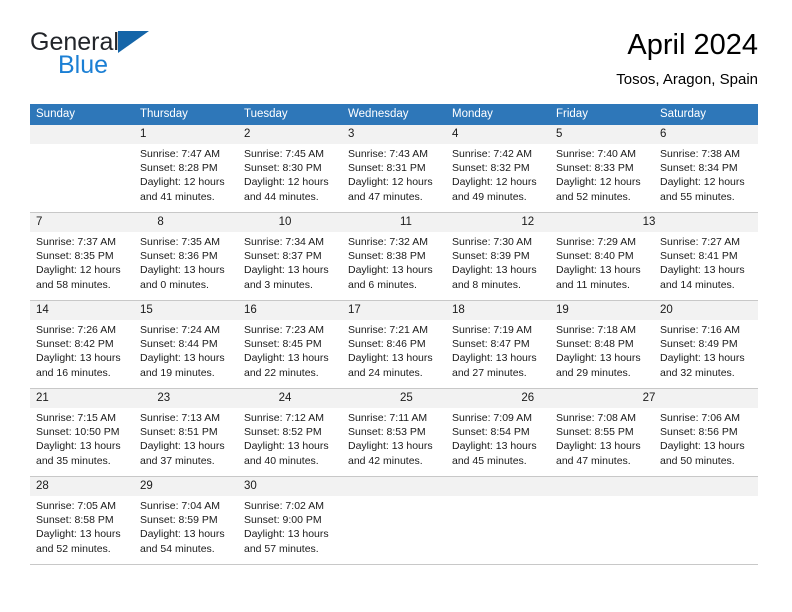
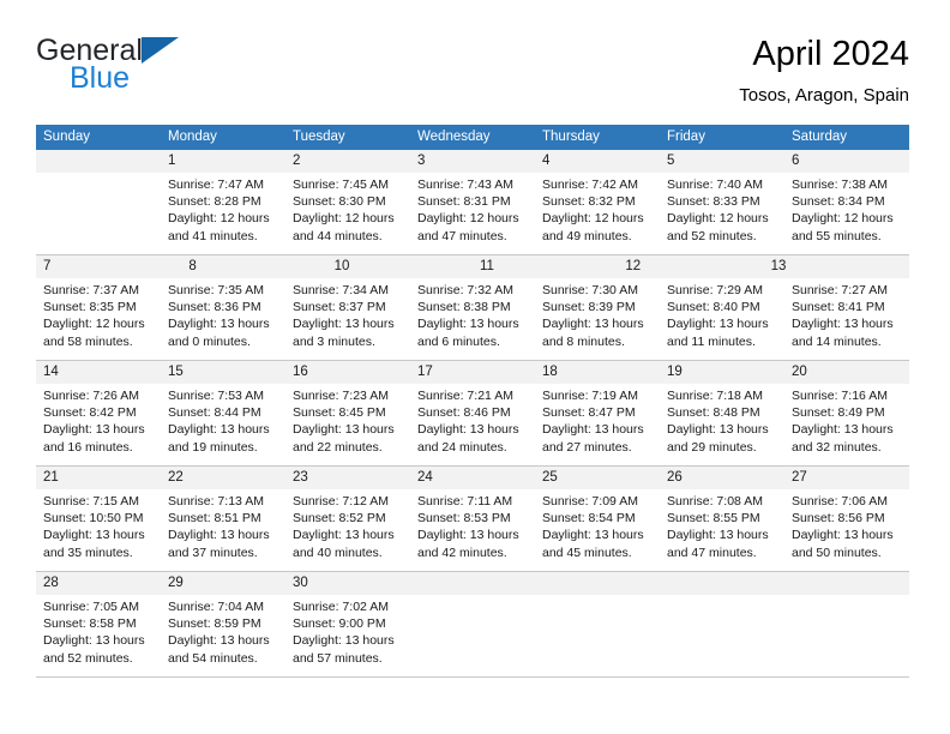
  General
  Blue
  April 2024
  Tosos, Aragon, Spain
  Sunday
- Thursday
+ Monday
  Tuesday
  Wednesday
- Monday
+ Thursday
  Friday
  Saturday
  1
  2
  3
  4
  5
  6
  Sunrise: 7:47 AM
  Sunset: 8:28 PM
  Daylight: 12 hours
  and 41 minutes.
  Sunrise: 7:45 AM
  Sunset: 8:30 PM
  Daylight: 12 hours
  and 44 minutes.
  Sunrise: 7:43 AM
  Sunset: 8:31 PM
  Daylight: 12 hours
  and 47 minutes.
  Sunrise: 7:42 AM
  Sunset: 8:32 PM
  Daylight: 12 hours
  and 49 minutes.
  Sunrise: 7:40 AM
  Sunset: 8:33 PM
  Daylight: 12 hours
  and 52 minutes.
  Sunrise: 7:38 AM
  Sunset: 8:34 PM
  Daylight: 12 hours
  and 55 minutes.
  7
  8
  10
  11
  12
  13
  Sunrise: 7:37 AM
  Sunset: 8:35 PM
  Daylight: 12 hours
  and 58 minutes.
  Sunrise: 7:35 AM
  Sunset: 8:36 PM
  Daylight: 13 hours
  and 0 minutes.
  Sunrise: 7:34 AM
  Sunset: 8:37 PM
  Daylight: 13 hours
  and 3 minutes.
  Sunrise: 7:32 AM
  Sunset: 8:38 PM
  Daylight: 13 hours
  and 6 minutes.
  Sunrise: 7:30 AM
  Sunset: 8:39 PM
  Daylight: 13 hours
  and 8 minutes.
  Sunrise: 7:29 AM
  Sunset: 8:40 PM
  Daylight: 13 hours
  and 11 minutes.
  Sunrise: 7:27 AM
  Sunset: 8:41 PM
  Daylight: 13 hours
  and 14 minutes.
  14
  15
  16
  17
  18
  19
  20
  Sunrise: 7:26 AM
  Sunset: 8:42 PM
  Daylight: 13 hours
  and 16 minutes.
- Sunrise: 7:24 AM
+ Sunrise: 7:53 AM
  Sunset: 8:44 PM
  Daylight: 13 hours
  and 19 minutes.
  Sunrise: 7:23 AM
  Sunset: 8:45 PM
  Daylight: 13 hours
  and 22 minutes.
  Sunrise: 7:21 AM
  Sunset: 8:46 PM
  Daylight: 13 hours
  and 24 minutes.
  Sunrise: 7:19 AM
  Sunset: 8:47 PM
  Daylight: 13 hours
  and 27 minutes.
  Sunrise: 7:18 AM
  Sunset: 8:48 PM
  Daylight: 13 hours
  and 29 minutes.
  Sunrise: 7:16 AM
  Sunset: 8:49 PM
  Daylight: 13 hours
  and 32 minutes.
  21
+ 22
  23
  24
  25
  26
  27
  Sunrise: 7:15 AM
  Sunset: 10:50 PM
  Daylight: 13 hours
  and 35 minutes.
  Sunrise: 7:13 AM
  Sunset: 8:51 PM
  Daylight: 13 hours
  and 37 minutes.
  Sunrise: 7:12 AM
  Sunset: 8:52 PM
  Daylight: 13 hours
  and 40 minutes.
  Sunrise: 7:11 AM
  Sunset: 8:53 PM
  Daylight: 13 hours
  and 42 minutes.
  Sunrise: 7:09 AM
  Sunset: 8:54 PM
  Daylight: 13 hours
  and 45 minutes.
  Sunrise: 7:08 AM
  Sunset: 8:55 PM
  Daylight: 13 hours
  and 47 minutes.
  Sunrise: 7:06 AM
  Sunset: 8:56 PM
  Daylight: 13 hours
  and 50 minutes.
  28
  29
  30
  Sunrise: 7:05 AM
  Sunset: 8:58 PM
  Daylight: 13 hours
  and 52 minutes.
  Sunrise: 7:04 AM
  Sunset: 8:59 PM
  Daylight: 13 hours
  and 54 minutes.
  Sunrise: 7:02 AM
  Sunset: 9:00 PM
  Daylight: 13 hours
  and 57 minutes.
